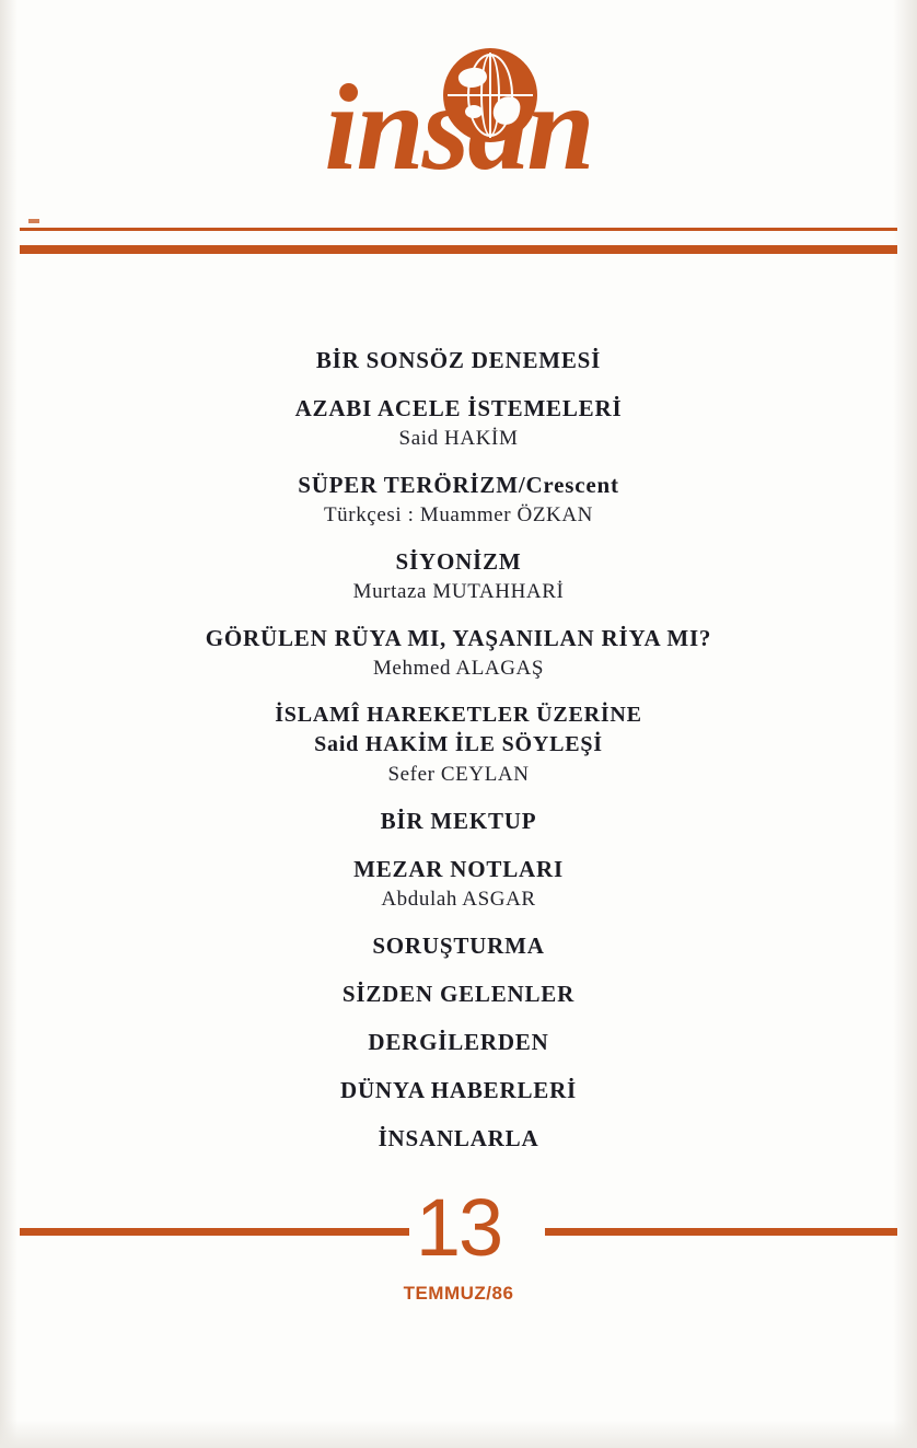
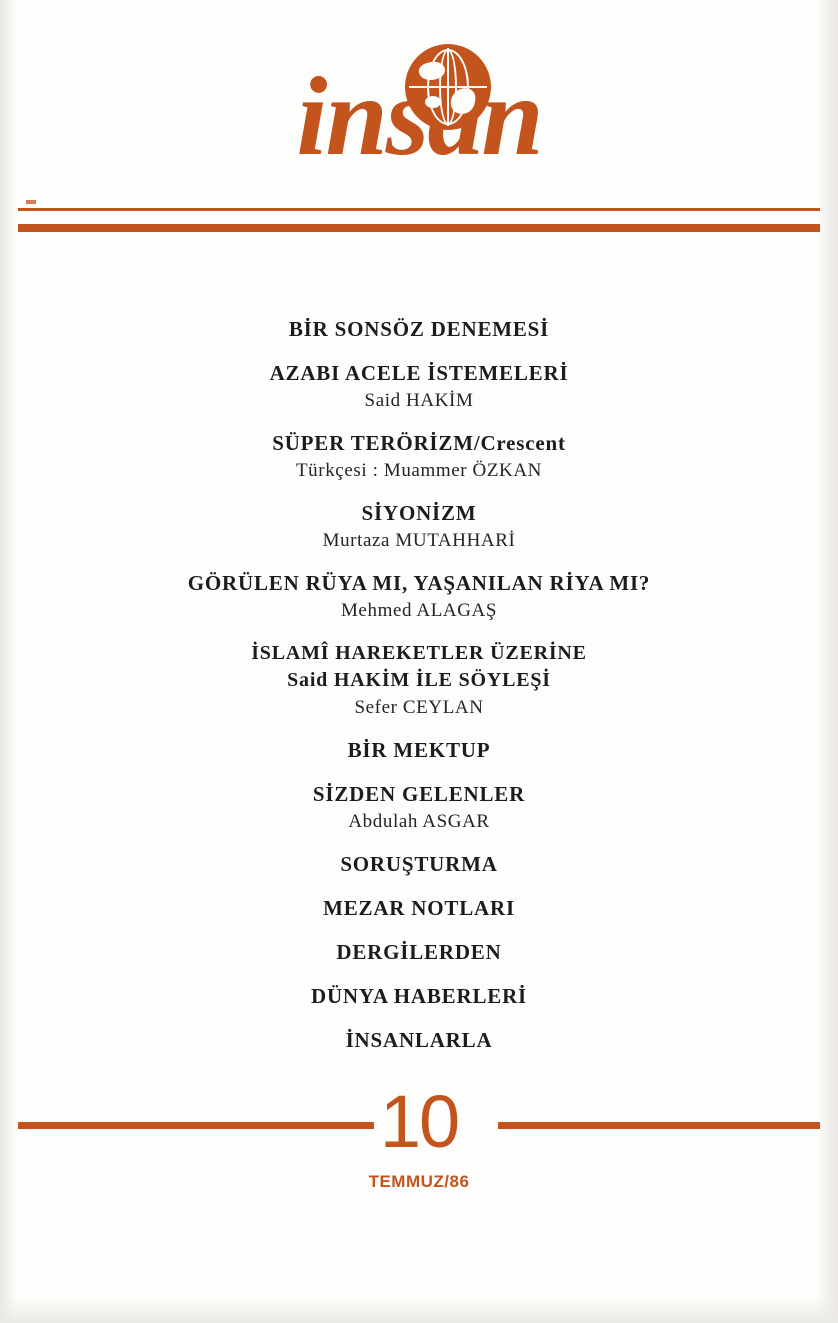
  insn
  BİR SONSÖZ DENEMESİ
  AZABI ACELE İSTEMELERİ
  Said HAKİM
  SÜPER TERÖRİZM/Crescent
  Türkçesi : Muammer ÖZKAN
  SİYONİZM
  Murtaza MUTAHHARİ
  GÖRÜLEN RÜYA MI, YAŞANILAN RİYA MI?
  Mehmed ALAGAŞ
  İSLAMÎ HAREKETLER ÜZERİNE
  Said HAKİM İLE SÖYLEŞİ
  Sefer CEYLAN
  BİR MEKTUP
- MEZAR NOTLARI
+ SİZDEN GELENLER
  Abdulah ASGAR
  SORUŞTURMA
- SİZDEN GELENLER
+ MEZAR NOTLARI
  DERGİLERDEN
  DÜNYA HABERLERİ
  İNSANLARLA
- 13
+ 10
  TEMMUZ/86
